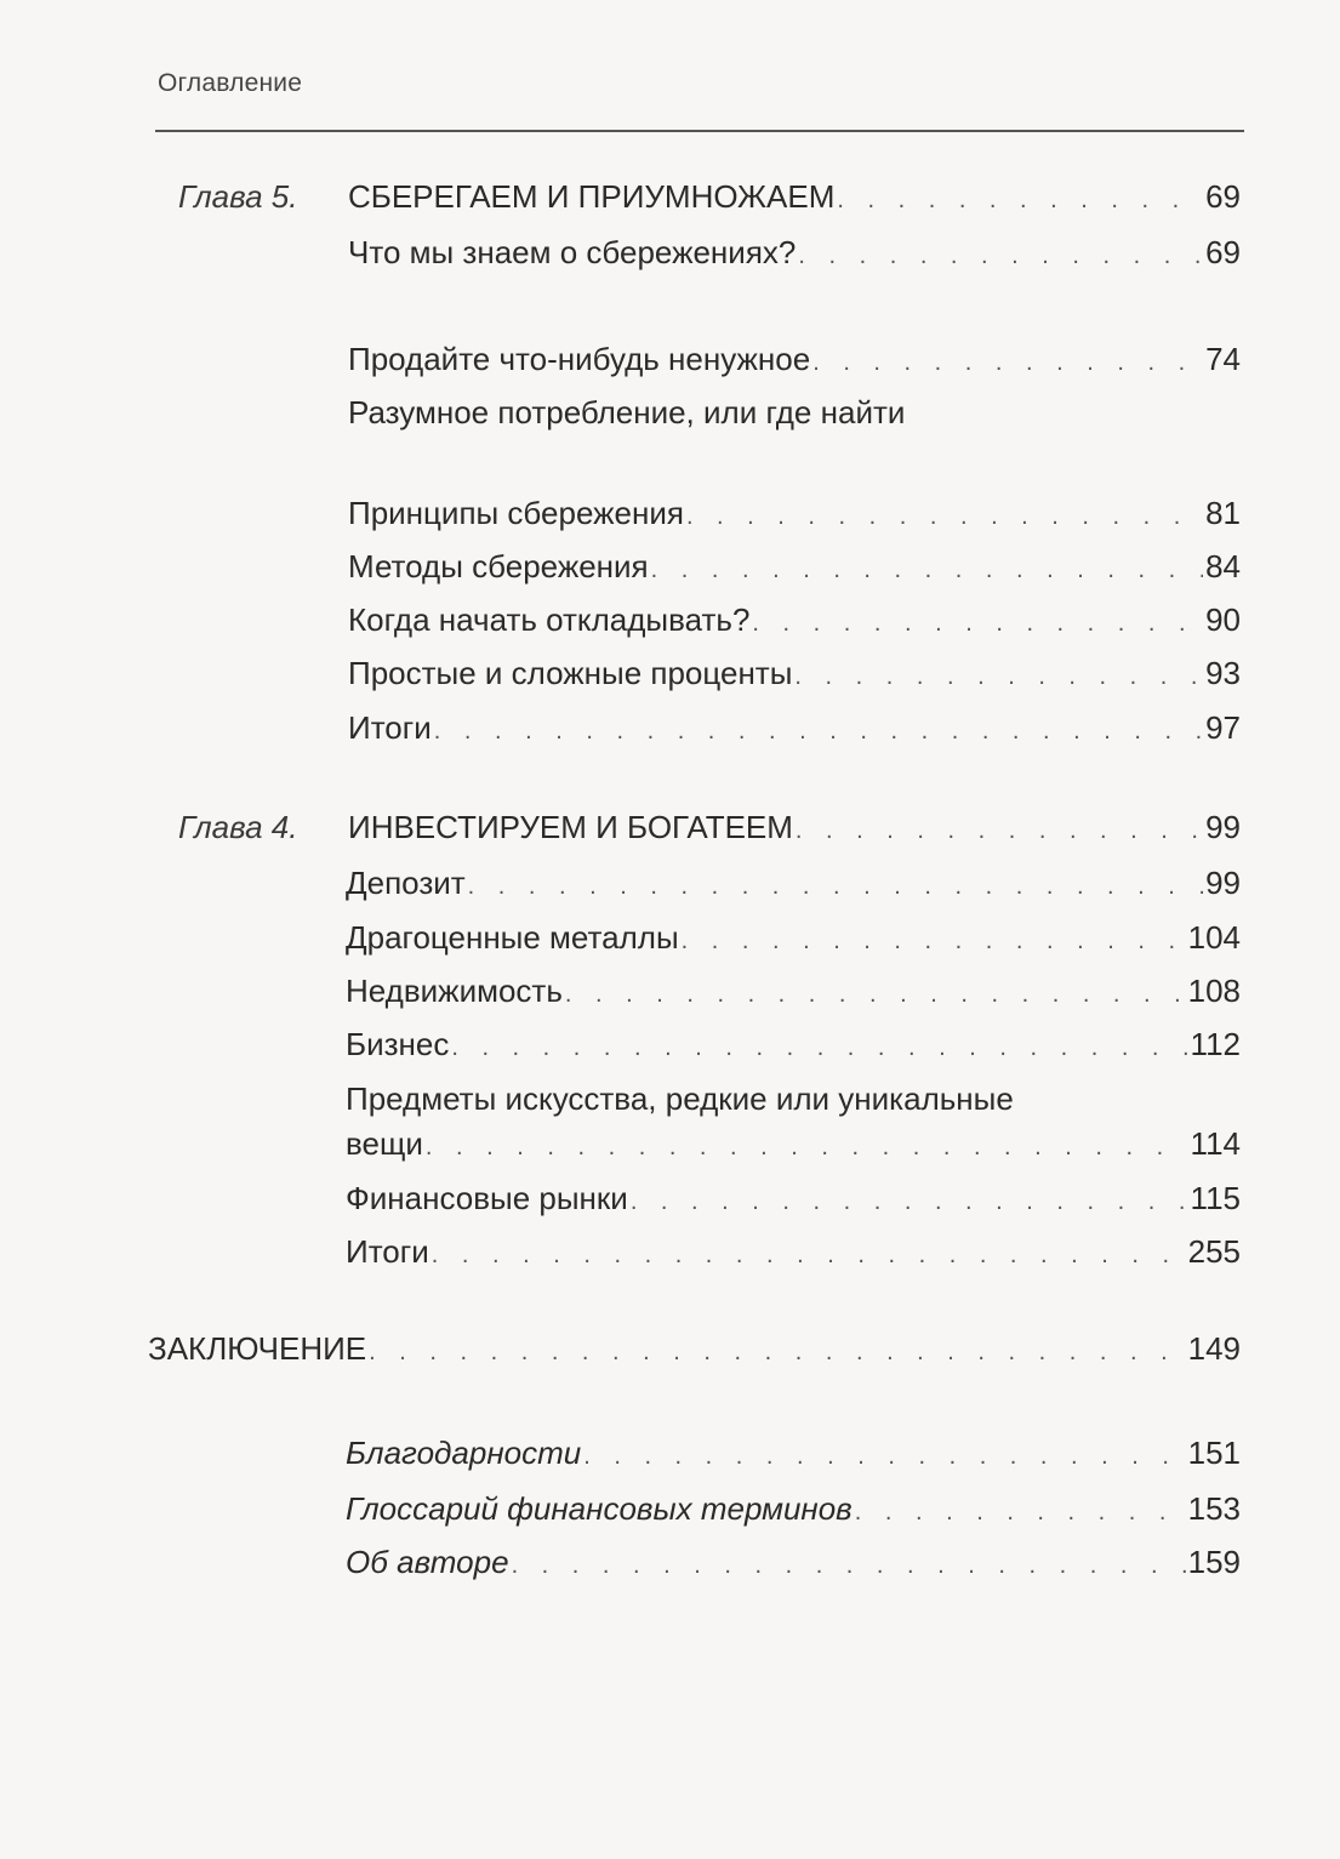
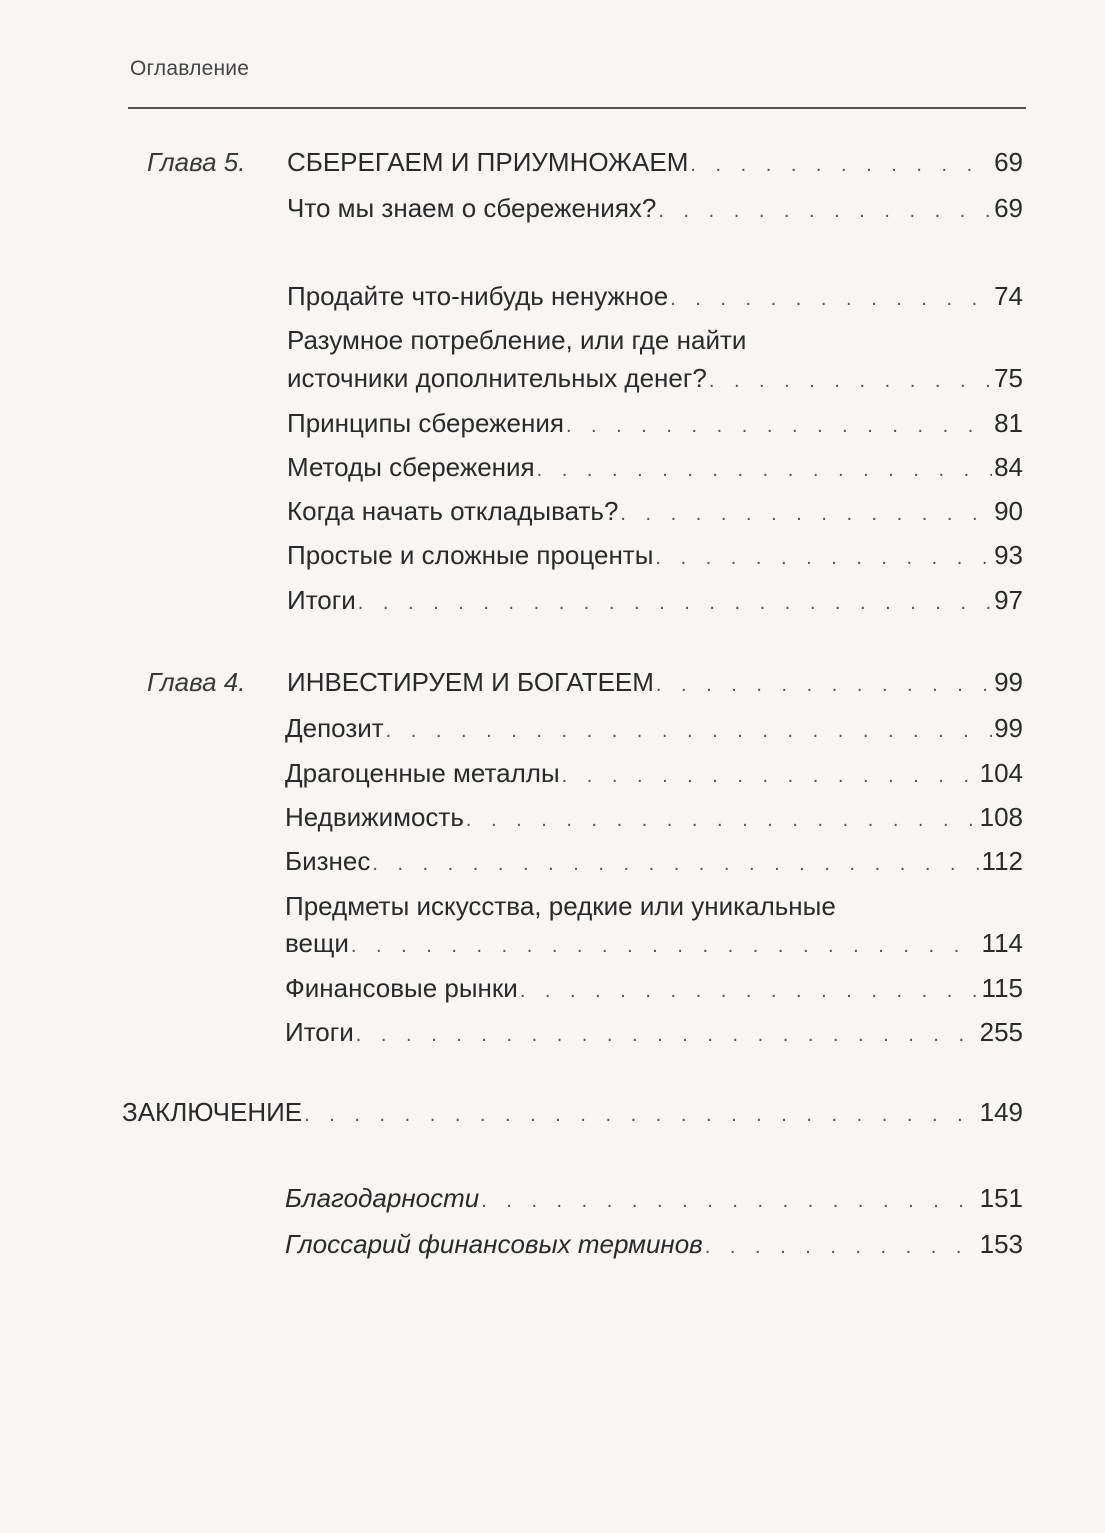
  Оглавление
  Глава 5.
  СБЕРЕГАЕМ И ПРИУМНОЖАЕМ
  69
  Что мы знаем о сбережениях?
  69
  Продайте что-нибудь ненужное
  74
  Разумное потребление, или где найти
+ источники дополнительных денег?
+ 75
  Принципы сбережения
  81
  Методы сбережения
  84
  Когда начать откладывать?
  90
  Простые и сложные проценты
  93
  Итоги
  97
  Глава 4.
  ИНВЕСТИРУЕМ И БОГАТЕЕМ
  99
  Депозит
  99
  Драгоценные металлы
  104
  Недвижимость
  108
  Бизнес
  112
  Предметы искусства, редкие или уникальные
  вещи
  114
  Финансовые рынки
  115
  Итоги
  255
  ЗАКЛЮЧЕНИЕ
  149
  Благодарности
  151
  Глоссарий финансовых терминов
  153
- Об авторе
- 159
